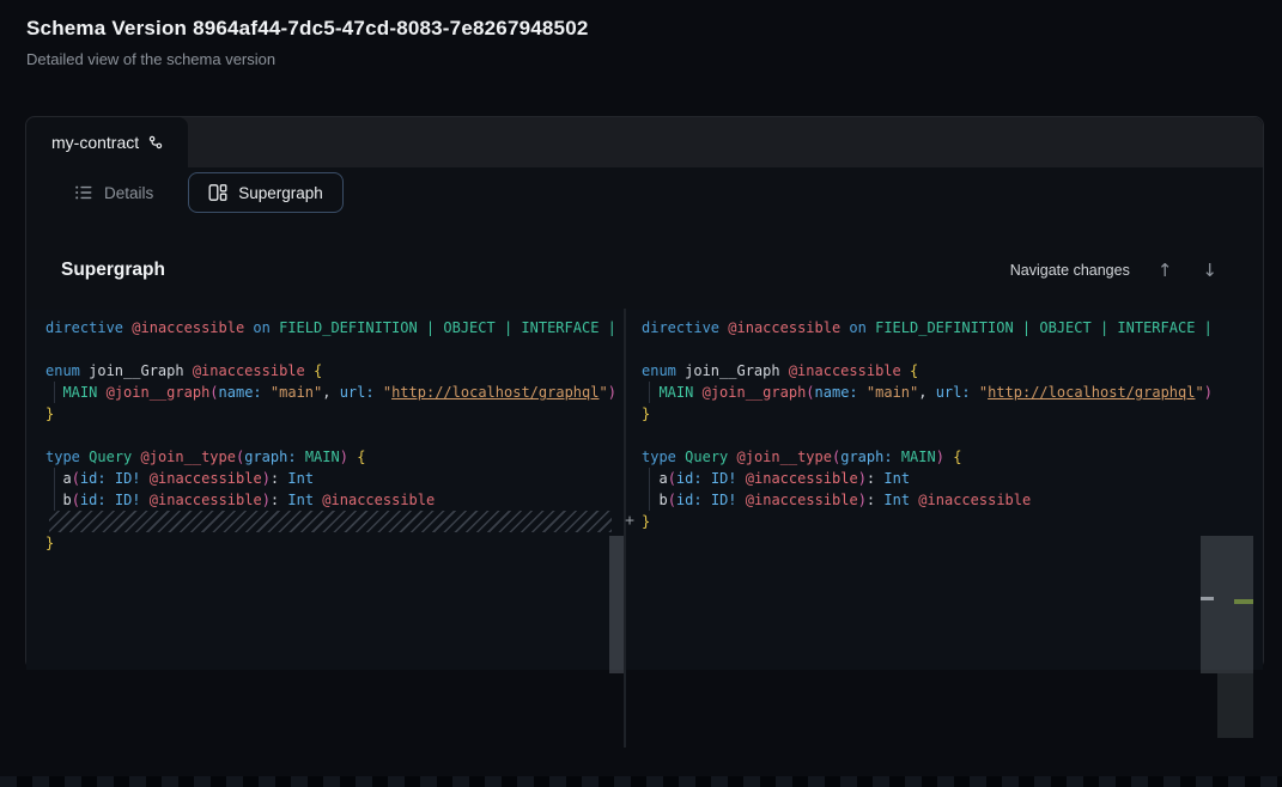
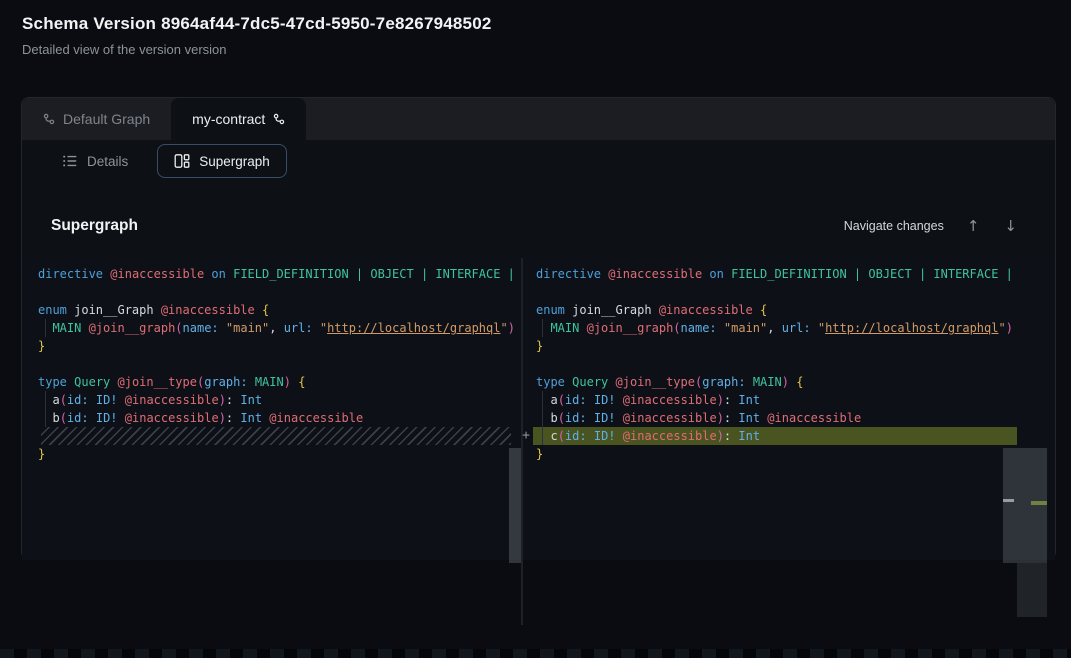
- Schema Version 8964af44-7dc5-47cd-8083-7e8267948502
+ Schema Version 8964af44-7dc5-47cd-5950-7e8267948502
- Detailed view of the schema version
+ Detailed view of the version version
+ Default Graph
  my-contract
  Details
  Supergraph
  Supergraph
  Navigate changes
  ↑
  ↓
  directive @inaccessible on FIELD_DEFINITION | OBJECT | INTERFACE |
  enum join__Graph @inaccessible {
  MAIN @join__graph(name: "main", url: "http://localhost/graphql")
  }
  type Query @join__type(graph: MAIN) {
  a(id: ID! @inaccessible): Int
  b(id: ID! @inaccessible): Int @inaccessible
  }
  directive @inaccessible on FIELD_DEFINITION | OBJECT | INTERFACE |
  enum join__Graph @inaccessible {
  MAIN @join__graph(name: "main", url: "http://localhost/graphql")
  }
  type Query @join__type(graph: MAIN) {
  a(id: ID! @inaccessible): Int
  b(id: ID! @inaccessible): Int @inaccessible
+ c(id: ID! @inaccessible): Int
  }
  +
